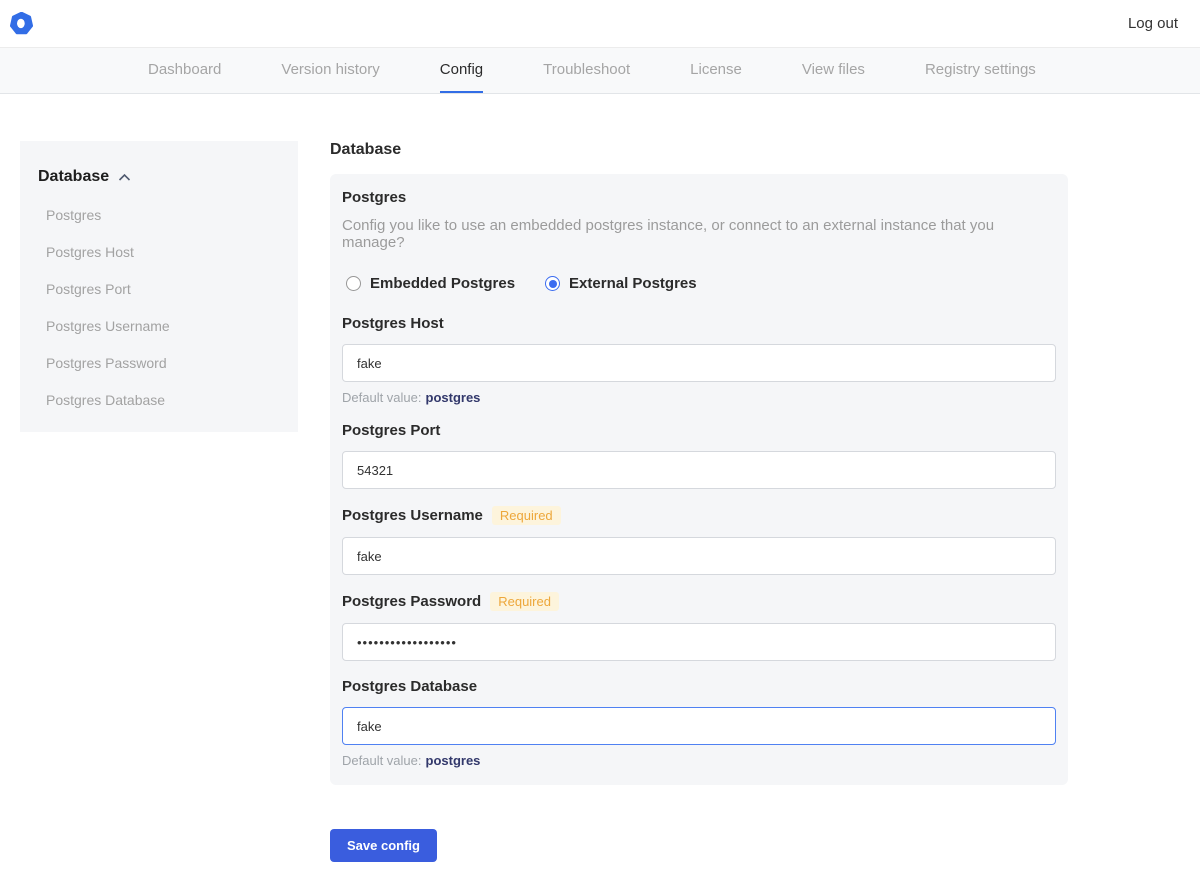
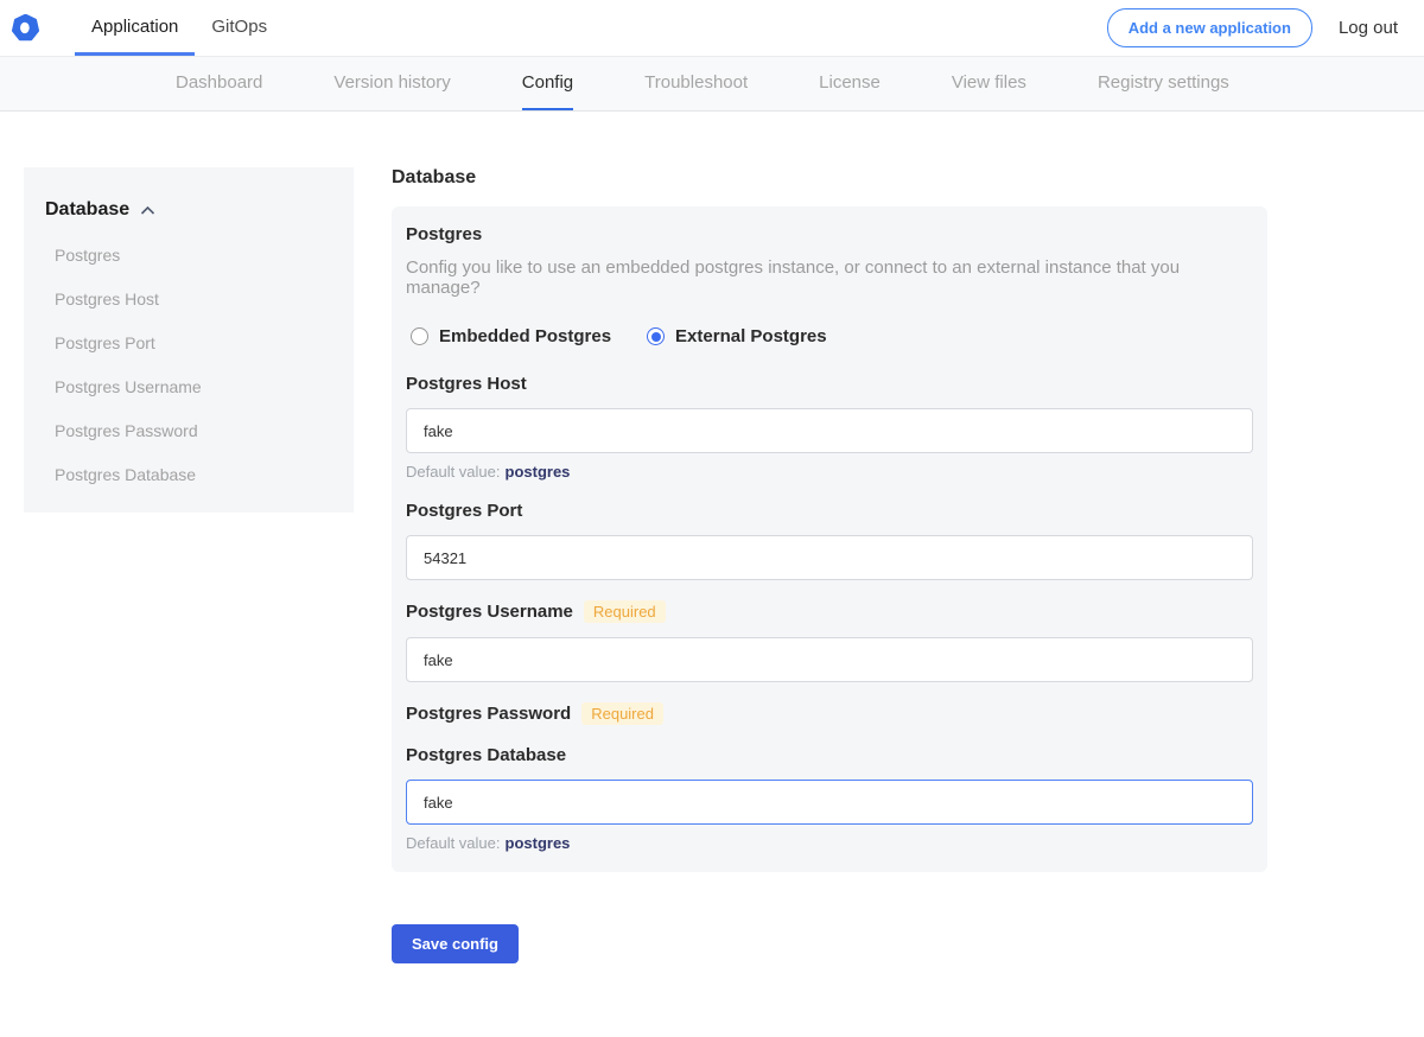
+ Application
+ GitOps
+ Add a new application
  Log out
  Dashboard
  Version history
  Config
  Troubleshoot
  License
  View files
  Registry settings
  Database
  Postgres
  Postgres Host
  Postgres Port
  Postgres Username
  Postgres Password
  Postgres Database
  Database
  Postgres
  Config you like to use an embedded postgres instance, or connect to an external instance that you manage?
  Embedded Postgres
  External Postgres
  Postgres Host
  fake
  Default value: postgres
  Postgres Port
  54321
  Postgres Username
  Required
  fake
  Postgres Password
  Required
- ••••••••••••••••••
  Postgres Database
  fake
  Default value: postgres
  Save config
